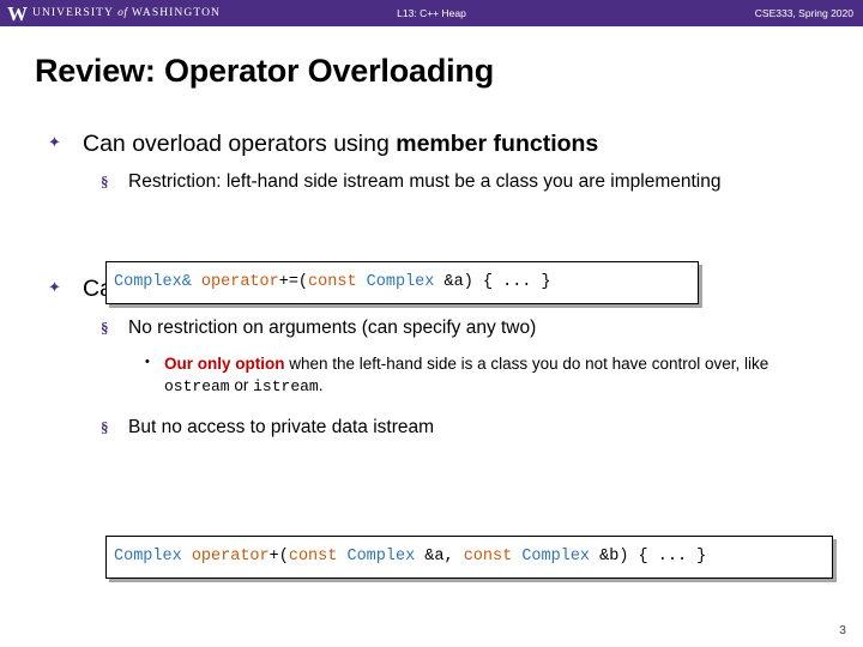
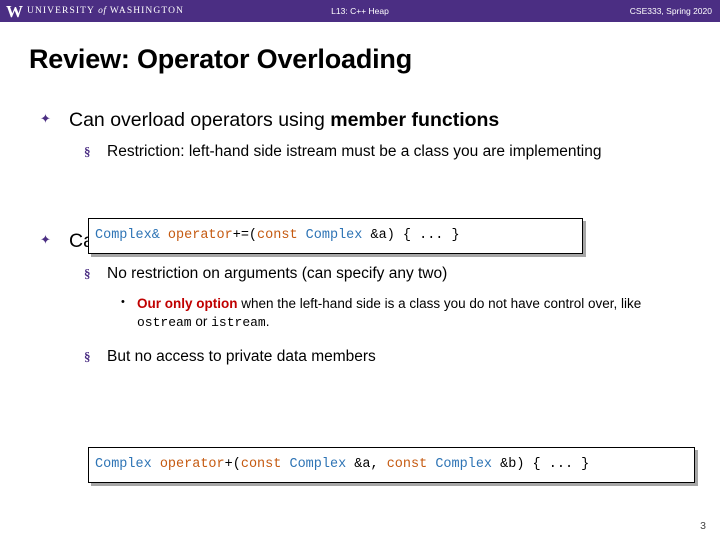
  W
  UNIVERSITY of WASHINGTON
  L13: C++ Heap
  CSE333, Spring 2020
  Review: Operator Overloading
  ✦
  Can overload operators using member functions
  §
  Restriction: left-hand side istream must be a class you are implementing
  ✦
  §
  No restriction on arguments (can specify any two)
  •
  Our only option when the left-hand side is a class you do not have control over, like ostream or istream.
  §
- But no access to private data istream
+ But no access to private data members
  Complex& operator+=(const Complex &a) { ... }
  Complex operator+(const Complex &a, const Complex &b) { ... }
  3
